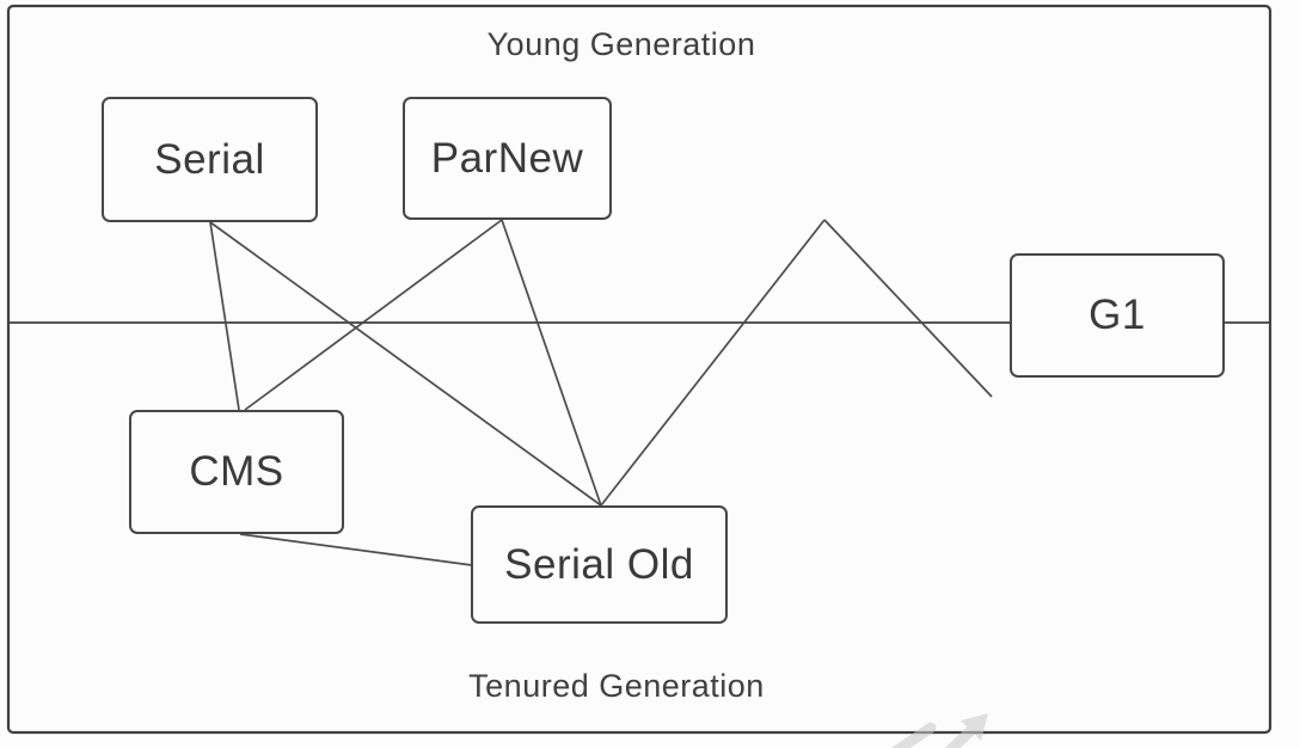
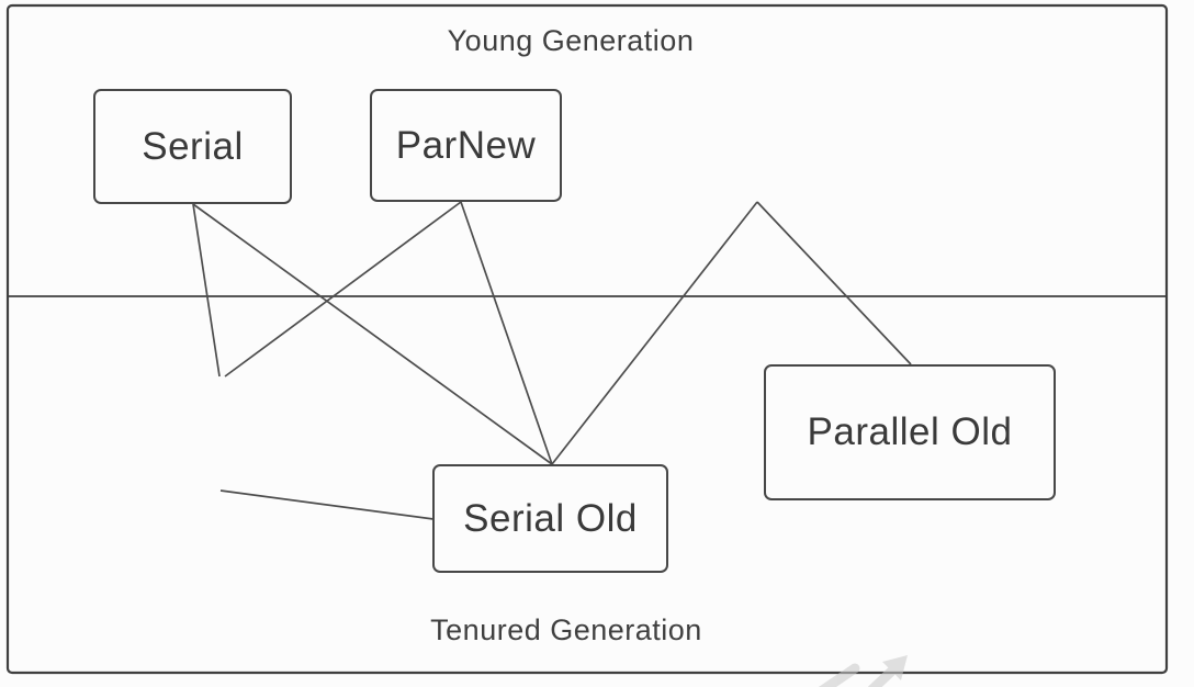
  Young Generation
  Tenured Generation
  Serial
  ParNew
- G1
- CMS
  Serial Old
+ Parallel Old
